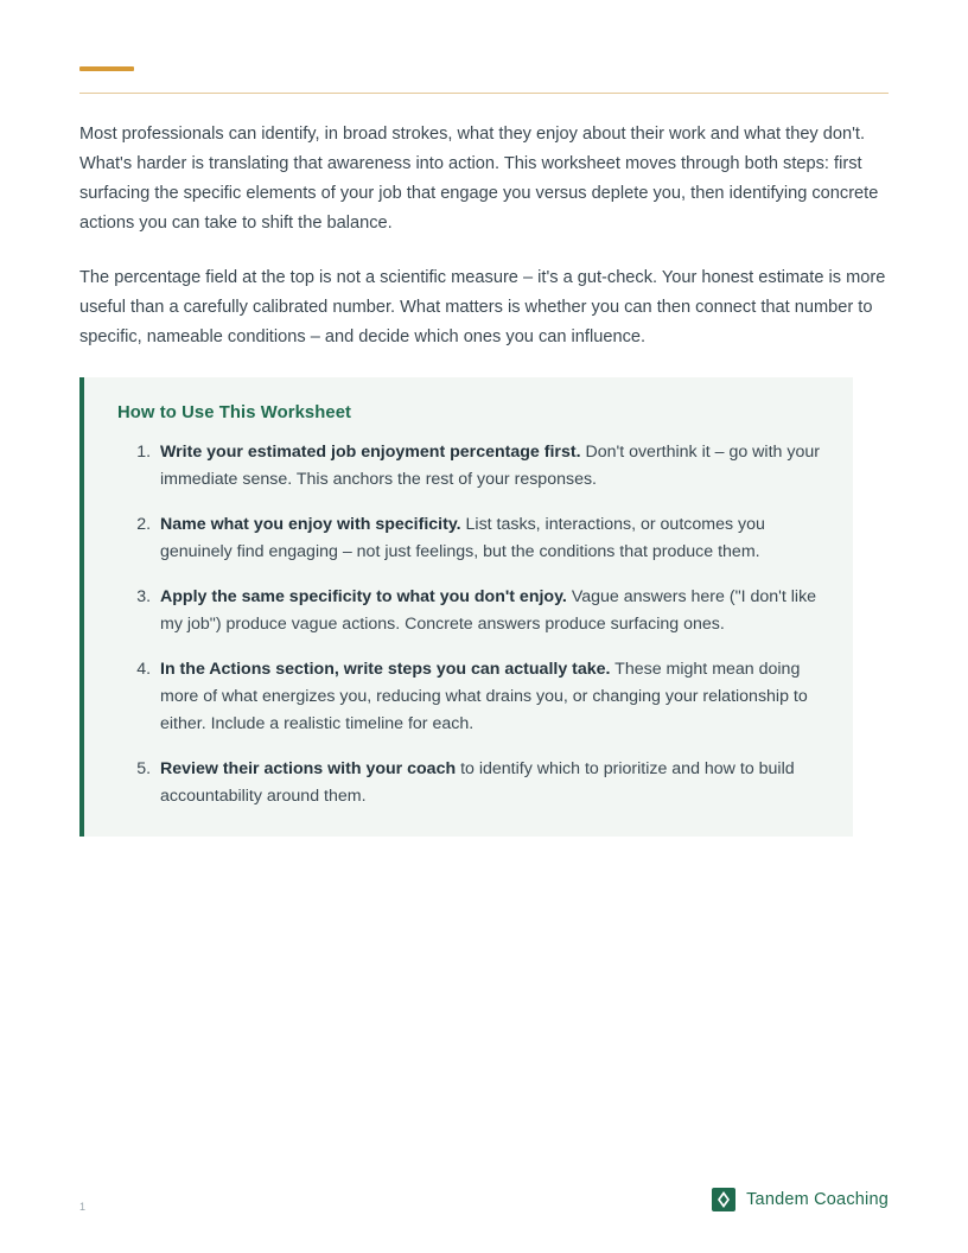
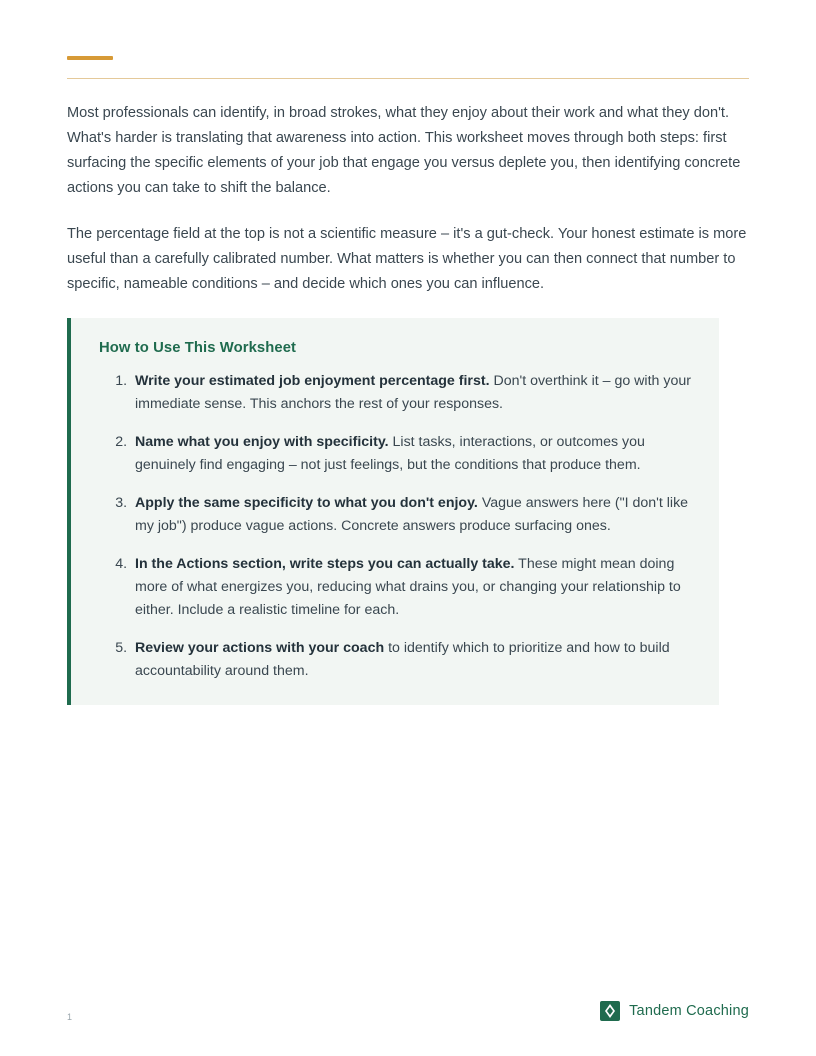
  Most professionals can identify, in broad strokes, what they enjoy about their work and what they don't. What's harder is translating that awareness into action. This worksheet moves through both steps: first surfacing the specific elements of your job that engage you versus deplete you, then identifying concrete actions you can take to shift the balance.
  The percentage field at the top is not a scientific measure – it's a gut-check. Your honest estimate is more useful than a carefully calibrated number. What matters is whether you can then connect that number to specific, nameable conditions – and decide which ones you can influence.
  How to Use This Worksheet
  Write your estimated job enjoyment percentage first. Don't overthink it – go with your immediate sense. This anchors the rest of your responses.
  Name what you enjoy with specificity. List tasks, interactions, or outcomes you genuinely find engaging – not just feelings, but the conditions that produce them.
  Apply the same specificity to what you don't enjoy. Vague answers here ("I don't like my job") produce vague actions. Concrete answers produce surfacing ones.
  In the Actions section, write steps you can actually take. These might mean doing more of what energizes you, reducing what drains you, or changing your relationship to either. Include a realistic timeline for each.
- Review their actions with your coach to identify which to prioritize and how to build accountability around them.
+ Review your actions with your coach to identify which to prioritize and how to build accountability around them.
  1
  Tandem Coaching
